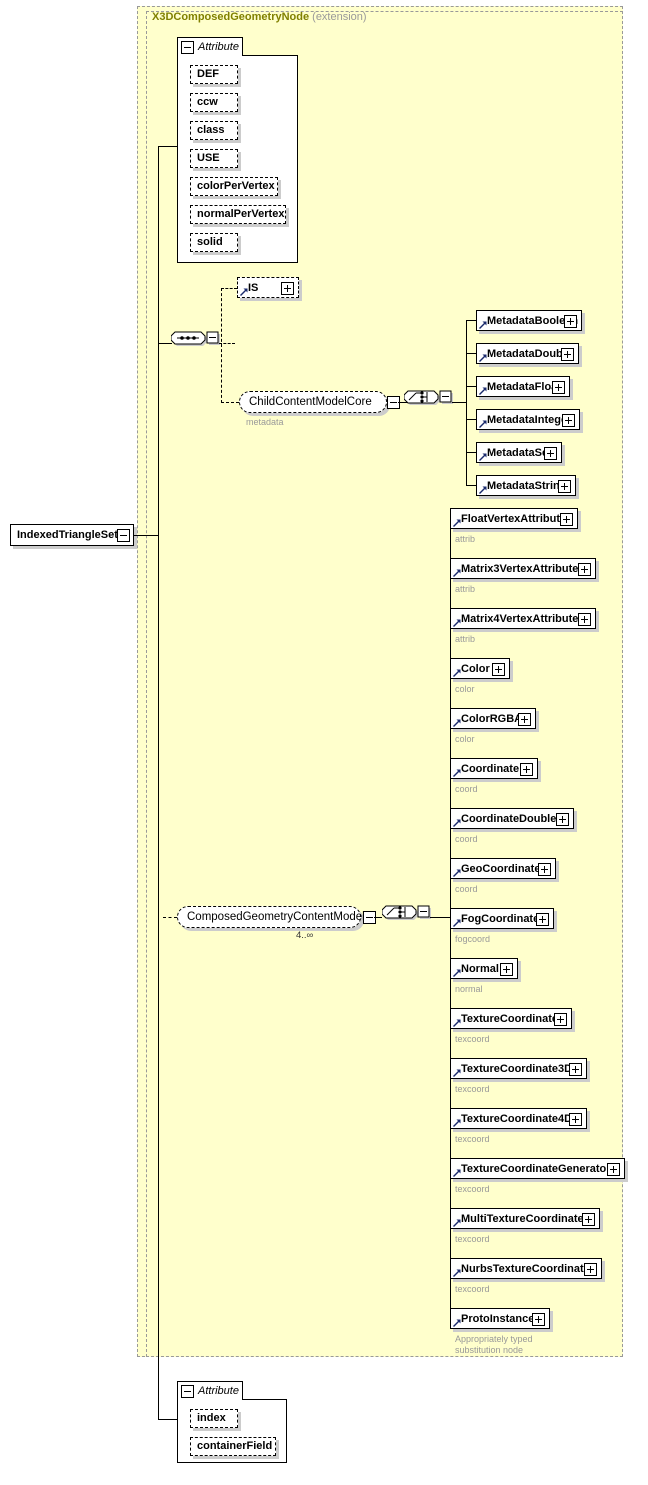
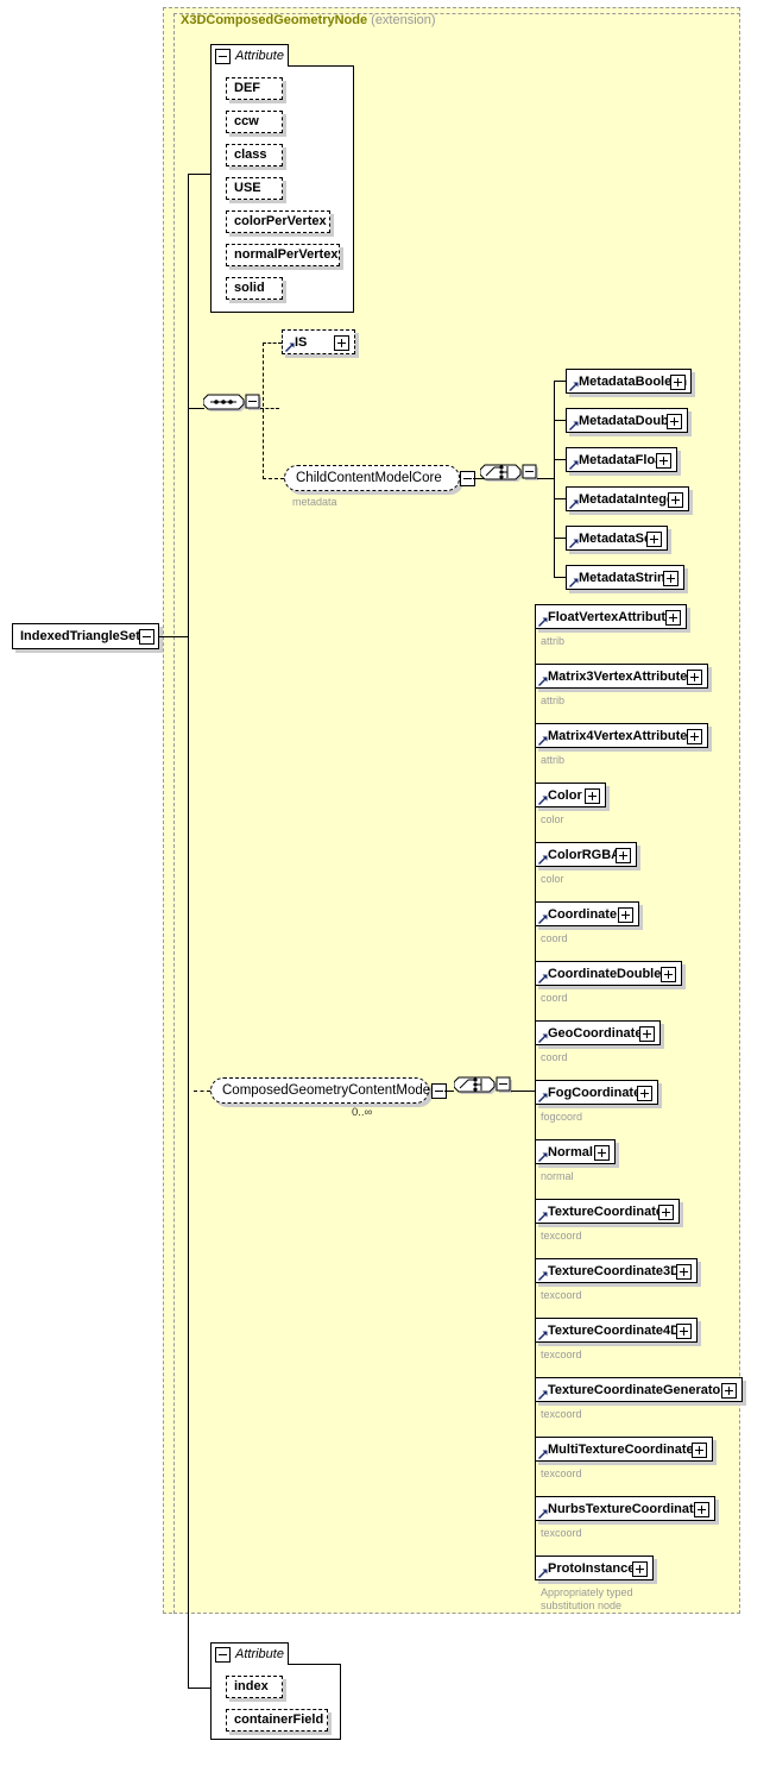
  X3DComposedGeometryNode (extension)
  IndexedTriangleSe
  Attribute
  DEF
  ccw
  class
  USE
  colorPerVertex
  normalPerVertex
  solid
  IS
  ChildContentModelCore
  metadata
  MetadataBoole
  MetadataDoub
  MetadataFlo
  MetadataInteg
  MetadataS
  MetadataStrin
  ComposedGeometryContentMode
- 4..∞
+ 0..∞
  FloatVertexAttribut
  attrib
  Matrix3VertexAttribute
  attrib
  Matrix4VertexAttribute
  attrib
  Color
  color
  ColorRGB
  color
  Coordinate
  coord
  CoordinateDouble
  coord
  GeoCoordinat
  coord
  FogCoordinat
  fogcoord
  Normal
  normal
  TextureCoordinat
  texcoord
  TextureCoordinate3
  texcoord
  TextureCoordinate4
  texcoord
  TextureCoordinateGenerato
  texcoord
  MultiTextureCoordinate
  texcoord
  NurbsTextureCoordinat
  texcoord
  ProtoInstanc
  Appropriately typed
  substitution node
  Attribute
  index
  containerField
